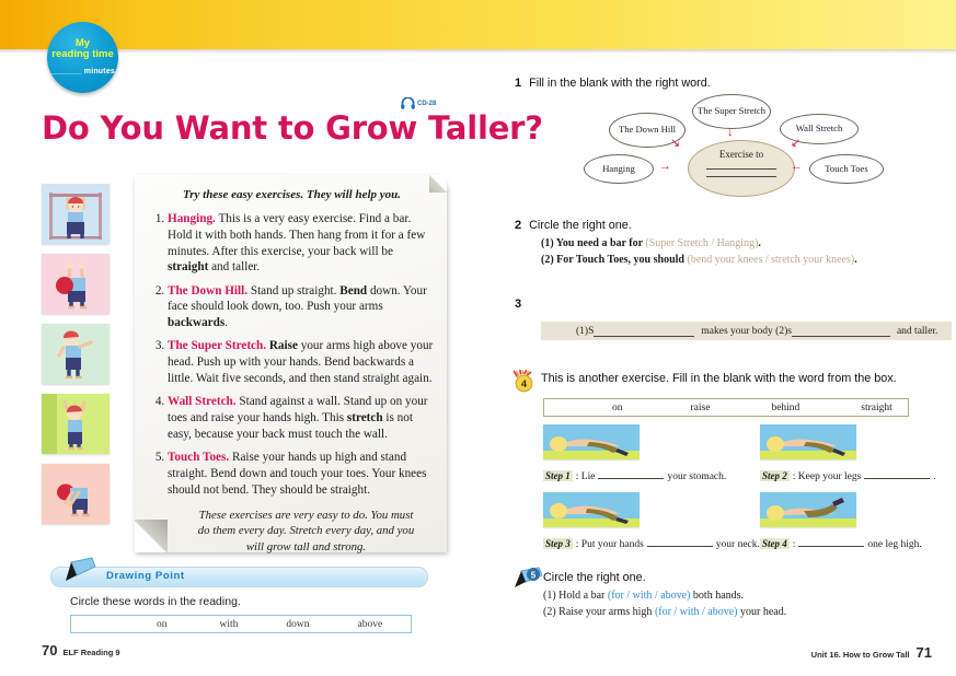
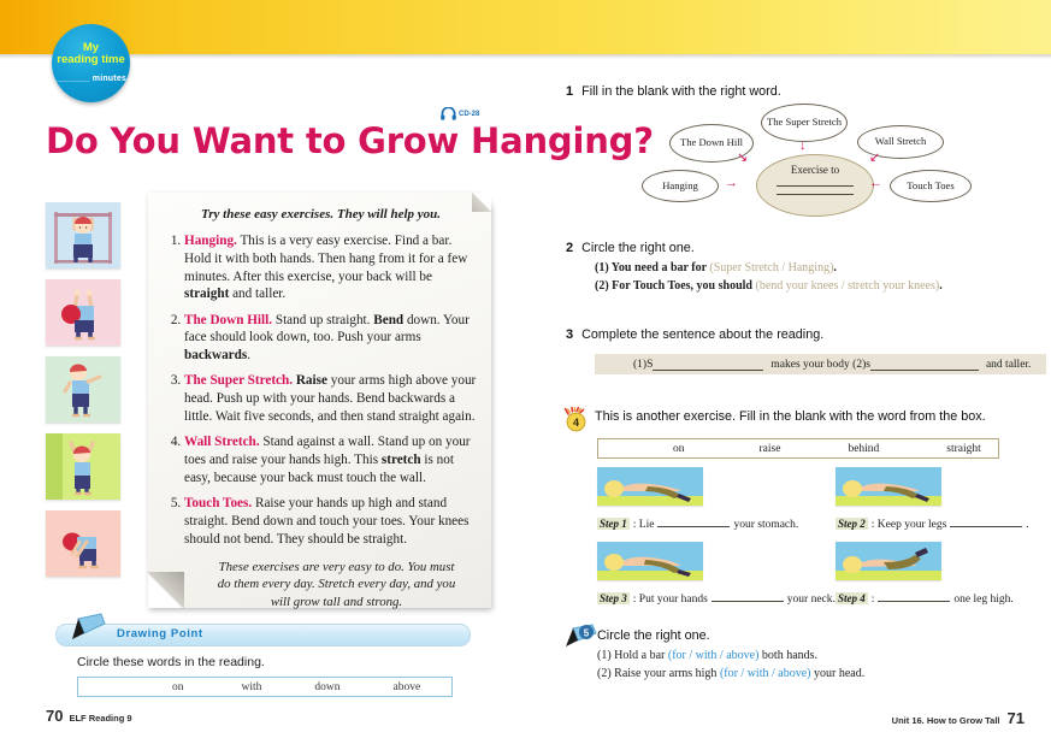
  My
  reading time
- Do You Want to Grow Taller?
+ Do You Want to Grow Hanging?
  Try these easy exercises. They will help you.
  Hanging. This is a very easy exercise. Find a bar. Hold it with both hands. Then hang from it for a few minutes. After this exercise, your back will be straight and taller.
  The Down Hill. Stand up straight. Bend down. Your face should look down, too. Push your arms backwards.
  The Super Stretch. Raise your arms high above your head. Push up with your hands. Bend backwards a little. Wait five seconds, and then stand straight again.
  Wall Stretch. Stand against a wall. Stand up on your toes and raise your hands high. This stretch is not easy, because your back must touch the wall.
  Touch Toes. Raise your hands up high and stand straight. Bend down and touch your toes. Your knees should not bend. They should be straight.
  These exercises are very easy to do. You must do them every day. Stretch every day, and you will grow tall and strong.
  Drawing Point
  Circle these words in the reading.
  on
  with
  down
  above
  70
  ELF Reading 9
  1
  Fill in the blank with the right word.
  The Super Stretch
  The Down Hill
  Wall Stretch
  Hanging
  Touch Toes
  Exercise to
  ↘
  ↓
  ↙
  →
  ←
  2
  Circle the right one.
  (1) You need a bar for (Super Stretch / Hanging).
  (2) For Touch Toes, you should (bend your knees / stretch your knees).
  3
+ Complete the sentence about the reading.
  (1)S
  makes your body (2)s
  and taller.
  4
  This is another exercise. Fill in the blank with the word from the box.
  on
  raise
  behind
  straight
  Step 1
  : Lie
  your stomach.
  Step 2
  : Keep your legs
  .
  Step 3
  : Put your hands
  your neck.
  Step 4
  :
  one leg high.
  5
  Circle the right one.
  (1) Hold a bar (for / with / above) both hands.
  (2) Raise your arms high (for / with / above) your head.
  Unit 16. How to Grow Tall
  71
